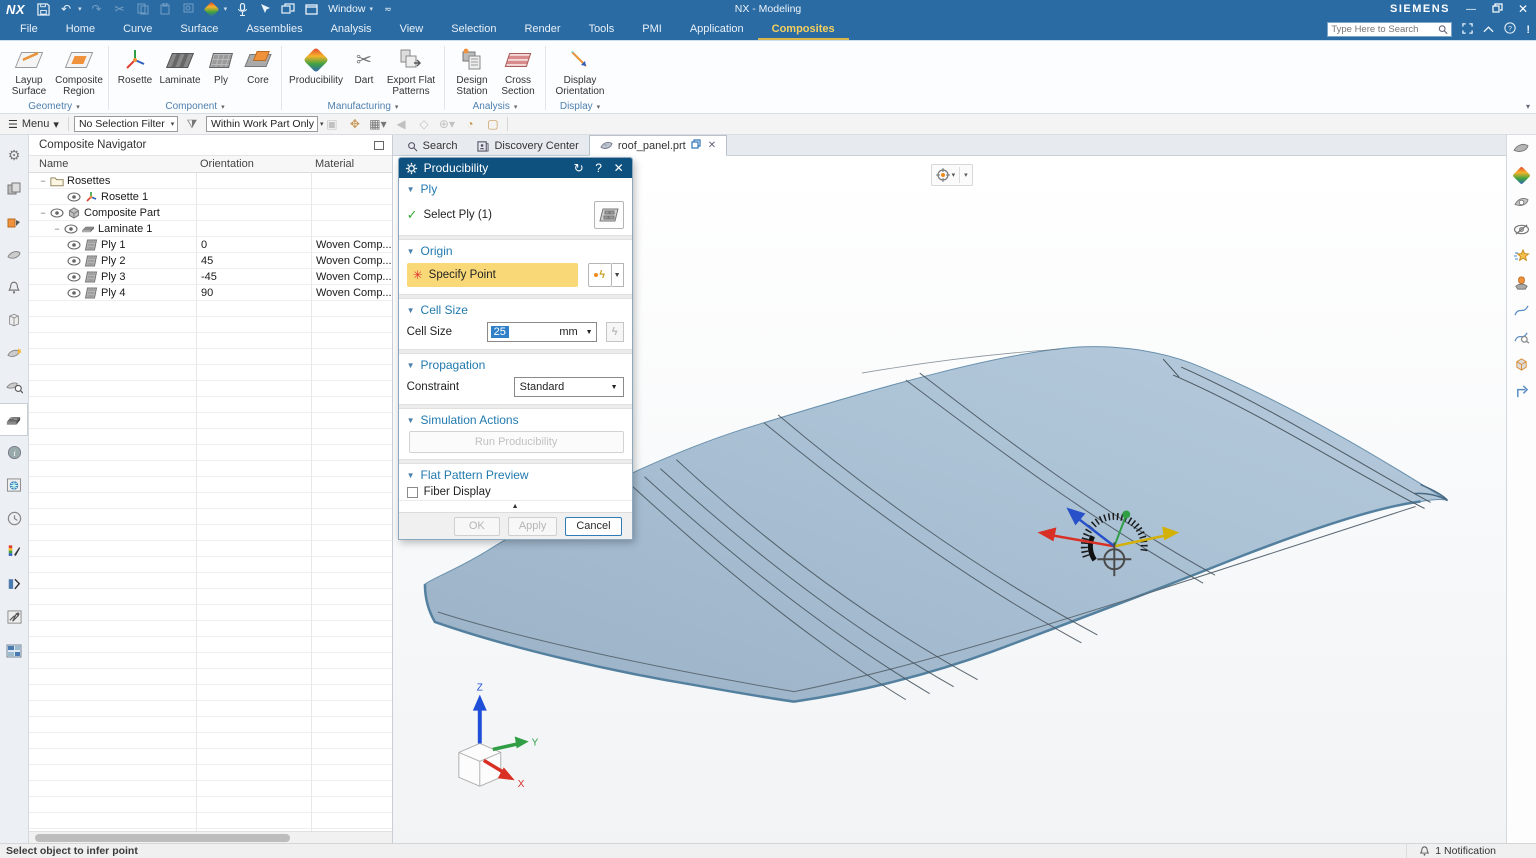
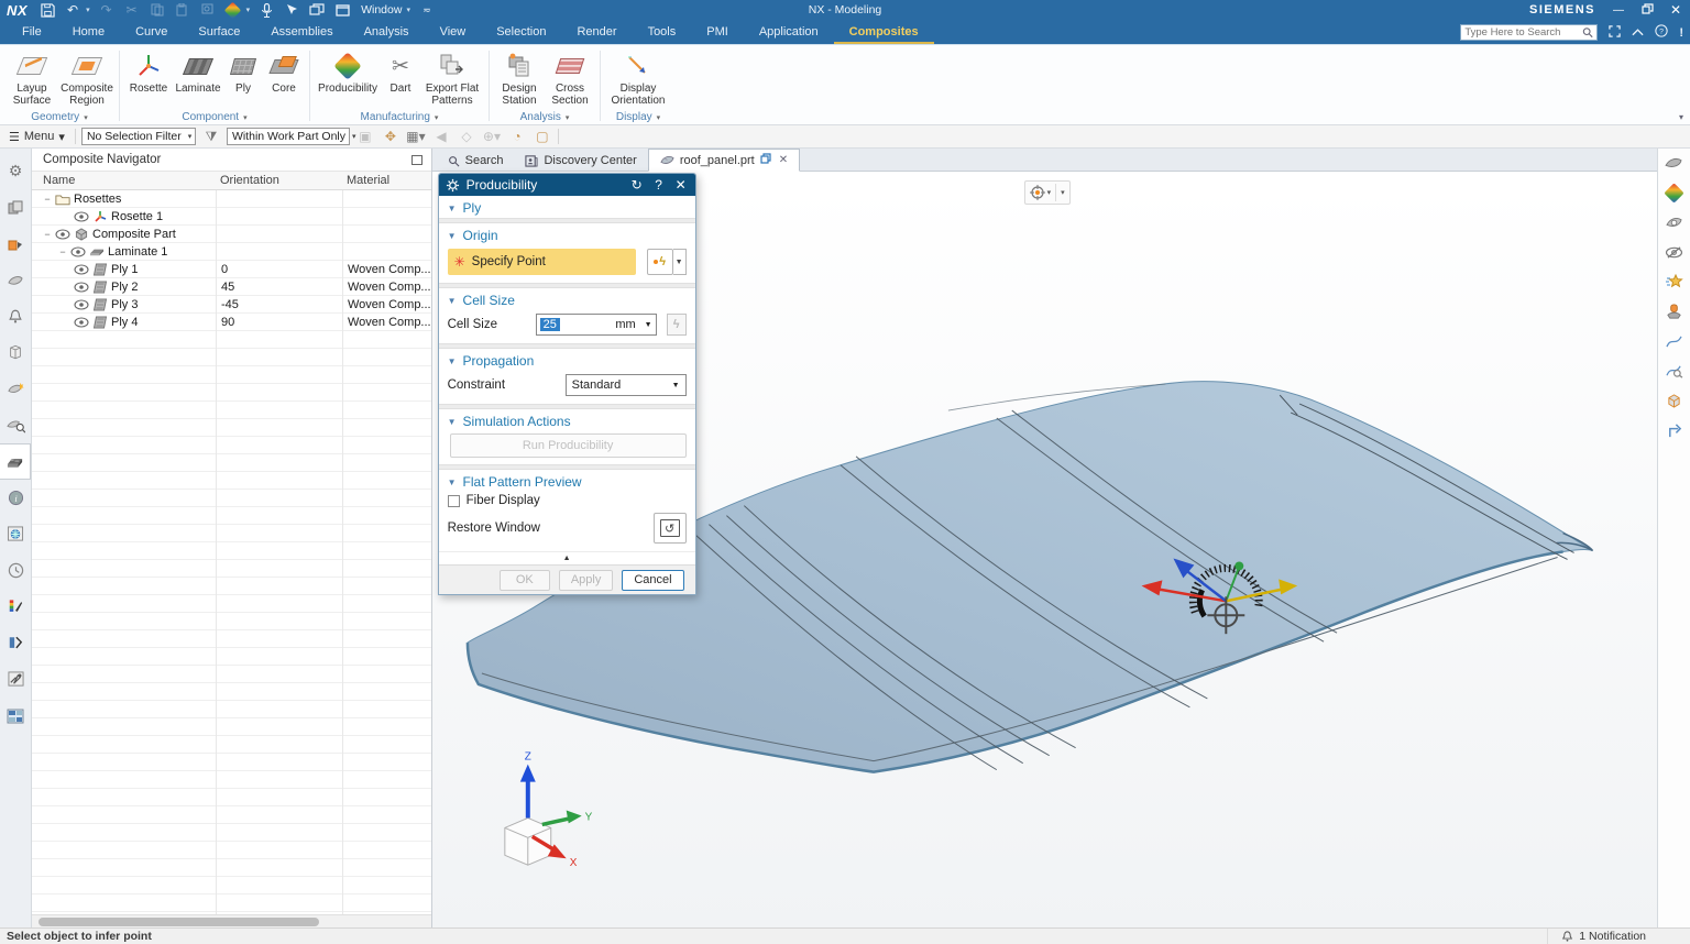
  NX
  ↶
  ↷
  ✂
  Window
  ≂
  NX - Modeling
  SIEMENS
  —
  ✕
  File
  Home
  Curve
  Surface
  Assemblies
  Analysis
  View
  Selection
  Render
  Tools
  PMI
  Application
  Composites
  Type Here to Search
  !
  Layup Surface
  Composite Region
  Geometry
  Rosette
  Laminate
  Ply
  Core
  Component
  Producibility
  ✂
  Dart
  Export Flat Patterns
  Manufacturing
  Design Station
  Cross Section
  Analysis
  Display Orientation
  Display
  ▾
  ☰
  Menu
  ▾
  No Selection Filter
  ⧩
  Within Work Part Only
  ▣
  ✥
  ▦▾
  ◀
  ◇
  ⊕▾
  ◔
  ▢
  ⚙
  i
  Composite Navigator
  Name
  Orientation
  Material
  −
  Rosettes
  Rosette 1
  −
  Composite Part
  −
  Laminate 1
  Ply 1
  0
  Woven Comp...
  Ply 2
  45
  Woven Comp...
  Ply 3
  -45
  Woven Comp...
  Ply 4
  90
  Woven Comp...
  Search
  Discovery Center
  roof_panel.prt
  ✕
  Z
  Y
  X
  Producibility
  ↻
  ?
  ✕
  ▼
  Ply
- ✓
- Select Ply (1)
  ▼
  Origin
  ✳
  Specify Point
  ϟ
  ▼
  Cell Size
  Cell Size
  25
  mm
  ϟ
  ▼
  Propagation
  Constraint
  Standard
  ▼
  Simulation Actions
  Run Producibility
  ▼
  Flat Pattern Preview
  Fiber Display
+ Restore Window
+ ↺
  OK
  Apply
  Cancel
  Select object to infer point
  1 Notification
